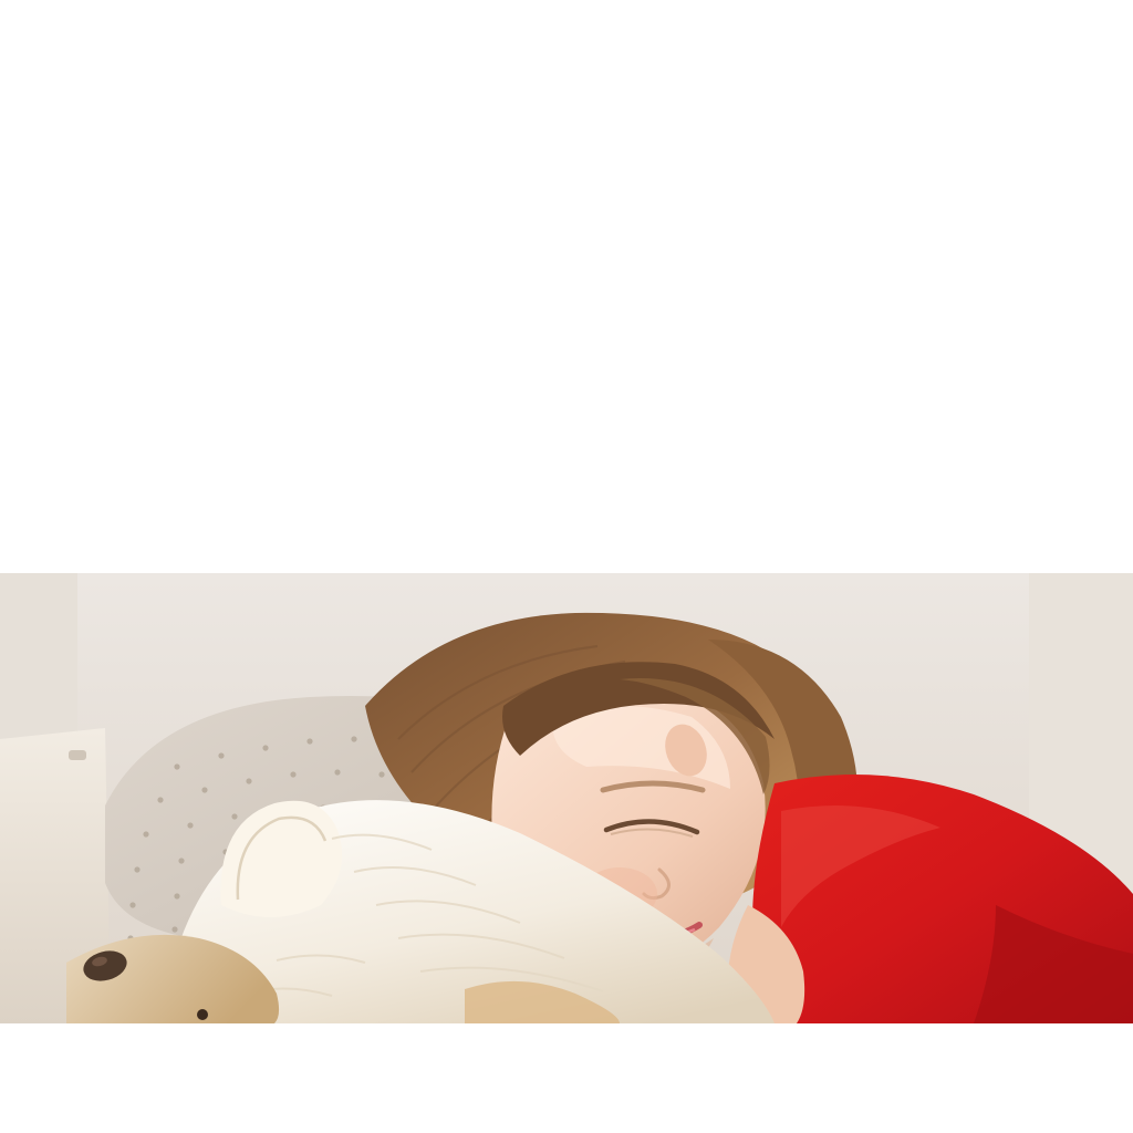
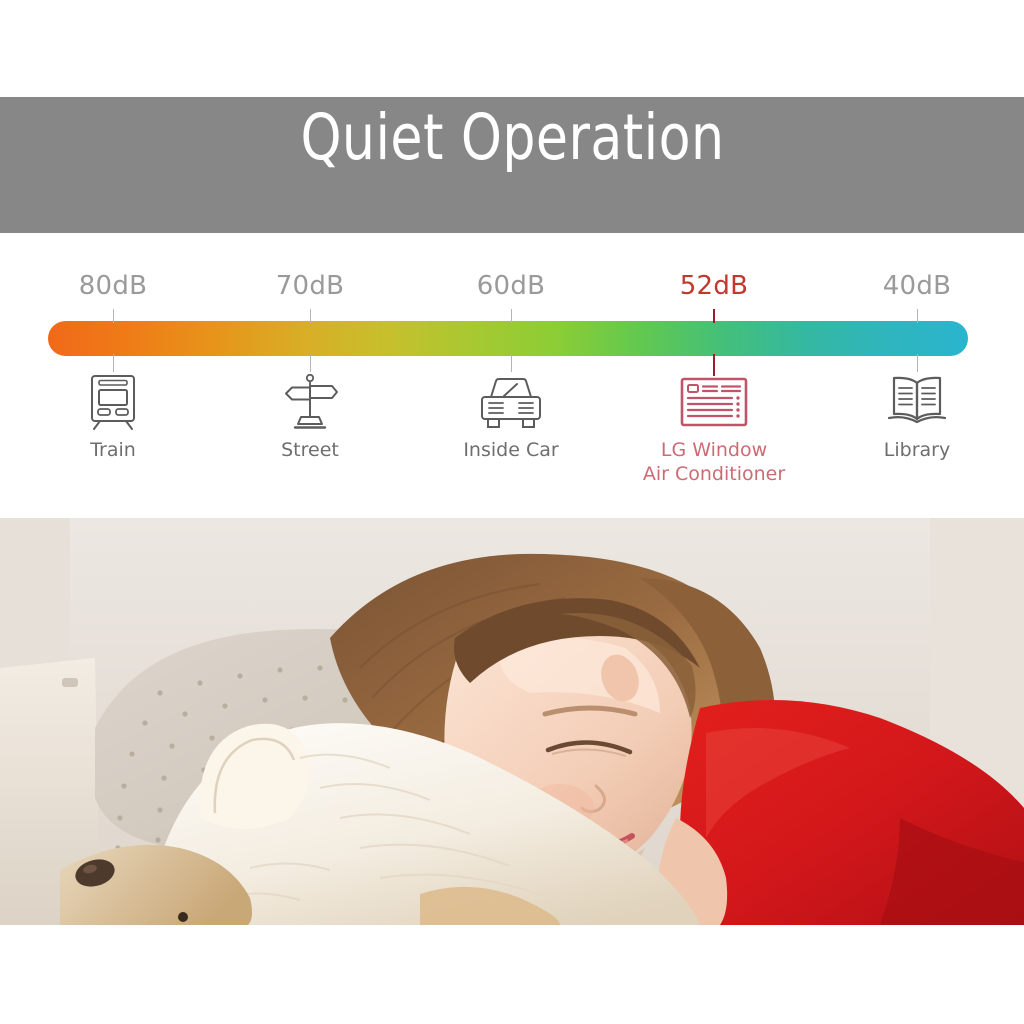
+ Quiet Operation
+ 80dB
+ Train
+ 70dB
+ Street
+ 60dB
+ Inside Car
+ 52dB
+ LG Window
+ Air Conditioner
+ 40dB
+ Library
